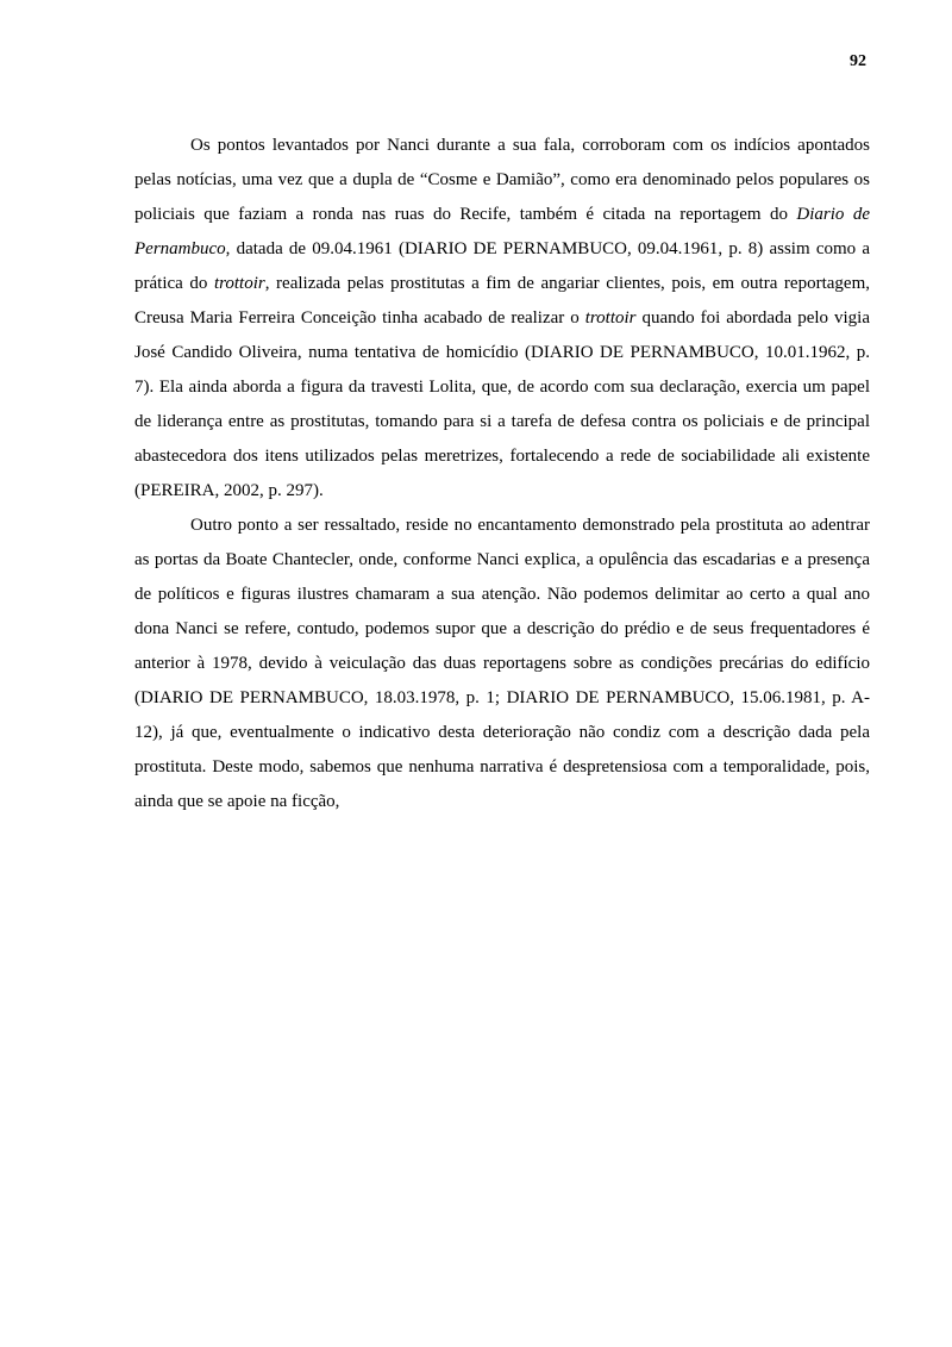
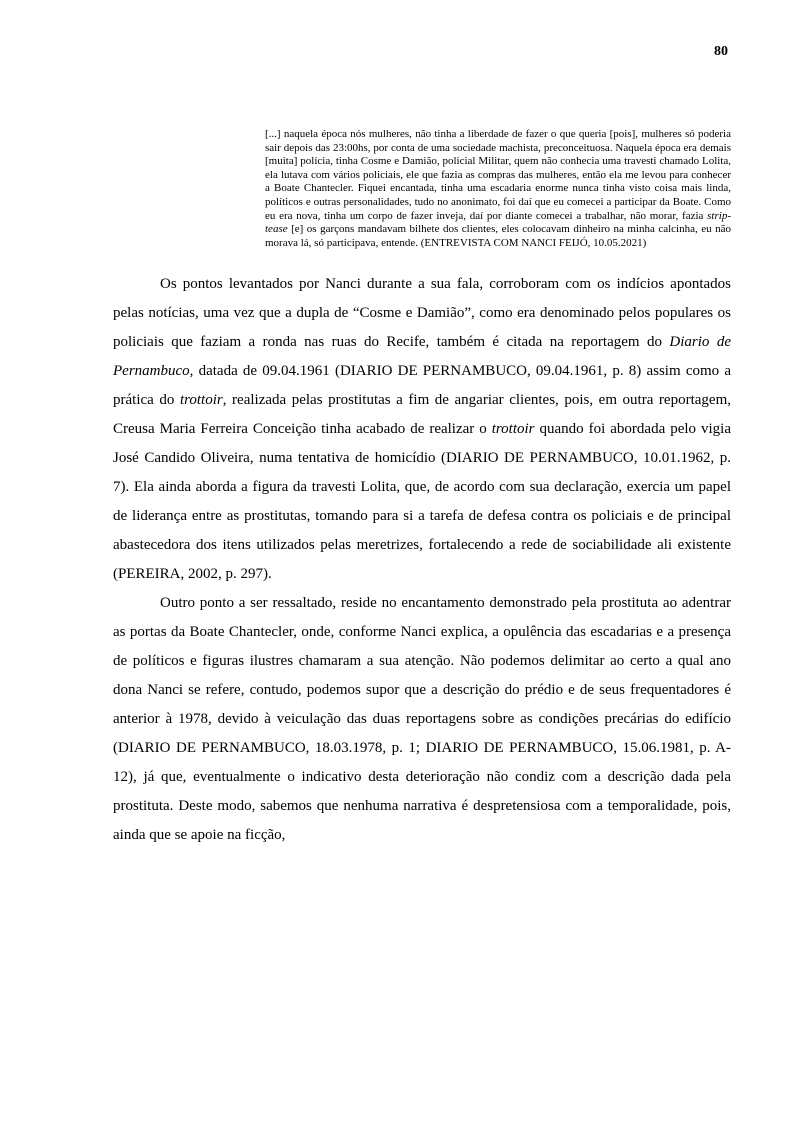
- 92
+ 80
+ [...] naquela época nós mulheres, não tinha a liberdade de fazer o que queria [pois], mulheres só poderia sair depois das 23:00hs, por conta de uma sociedade machista, preconceituosa. Naquela época era demais [muita] polícia, tinha Cosme e Damião, policial Militar, quem não conhecia uma travesti chamado Lolita, ela lutava com vários policiais, ele que fazia as compras das mulheres, então ela me levou para conhecer a Boate Chantecler. Fiquei encantada, tinha uma escadaria enorme nunca tinha visto coisa mais linda, políticos e outras personalidades, tudo no anonimato, foi daí que eu comecei a participar da Boate. Como eu era nova, tinha um corpo de fazer inveja, daí por diante comecei a trabalhar, não morar, fazia strip-tease [e] os garçons mandavam bilhete dos clientes, eles colocavam dinheiro na minha calcinha, eu não morava lá, só participava, entende. (ENTREVISTA COM NANCI FEIJÓ, 10.05.2021)
  Os pontos levantados por Nanci durante a sua fala, corroboram com os indícios apontados pelas notícias, uma vez que a dupla de “Cosme e Damião”, como era denominado pelos populares os policiais que faziam a ronda nas ruas do Recife, também é citada na reportagem do Diario de Pernambuco, datada de 09.04.1961 (DIARIO DE PERNAMBUCO, 09.04.1961, p. 8) assim como a prática do trottoir, realizada pelas prostitutas a fim de angariar clientes, pois, em outra reportagem, Creusa Maria Ferreira Conceição tinha acabado de realizar o trottoir quando foi abordada pelo vigia José Candido Oliveira, numa tentativa de homicídio (DIARIO DE PERNAMBUCO, 10.01.1962, p. 7). Ela ainda aborda a figura da travesti Lolita, que, de acordo com sua declaração, exercia um papel de liderança entre as prostitutas, tomando para si a tarefa de defesa contra os policiais e de principal abastecedora dos itens utilizados pelas meretrizes, fortalecendo a rede de sociabilidade ali existente (PEREIRA, 2002, p. 297).
  Outro ponto a ser ressaltado, reside no encantamento demonstrado pela prostituta ao adentrar as portas da Boate Chantecler, onde, conforme Nanci explica, a opulência das escadarias e a presença de políticos e figuras ilustres chamaram a sua atenção. Não podemos delimitar ao certo a qual ano dona Nanci se refere, contudo, podemos supor que a descrição do prédio e de seus frequentadores é anterior à 1978, devido à veiculação das duas reportagens sobre as condições precárias do edifício (DIARIO DE PERNAMBUCO, 18.03.1978, p. 1; DIARIO DE PERNAMBUCO, 15.06.1981, p. A-12), já que, eventualmente o indicativo desta deterioração não condiz com a descrição dada pela prostituta. Deste modo, sabemos que nenhuma narrativa é despretensiosa com a temporalidade, pois, ainda que se apoie na ficção,
